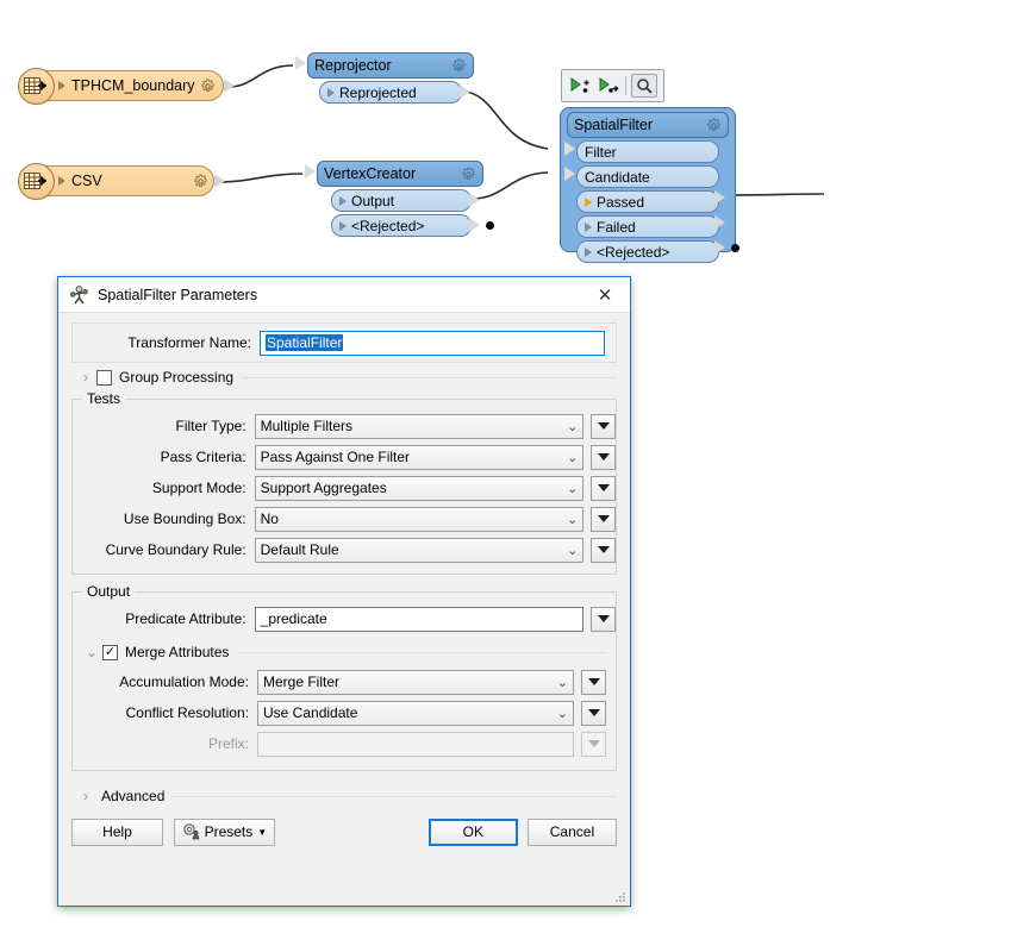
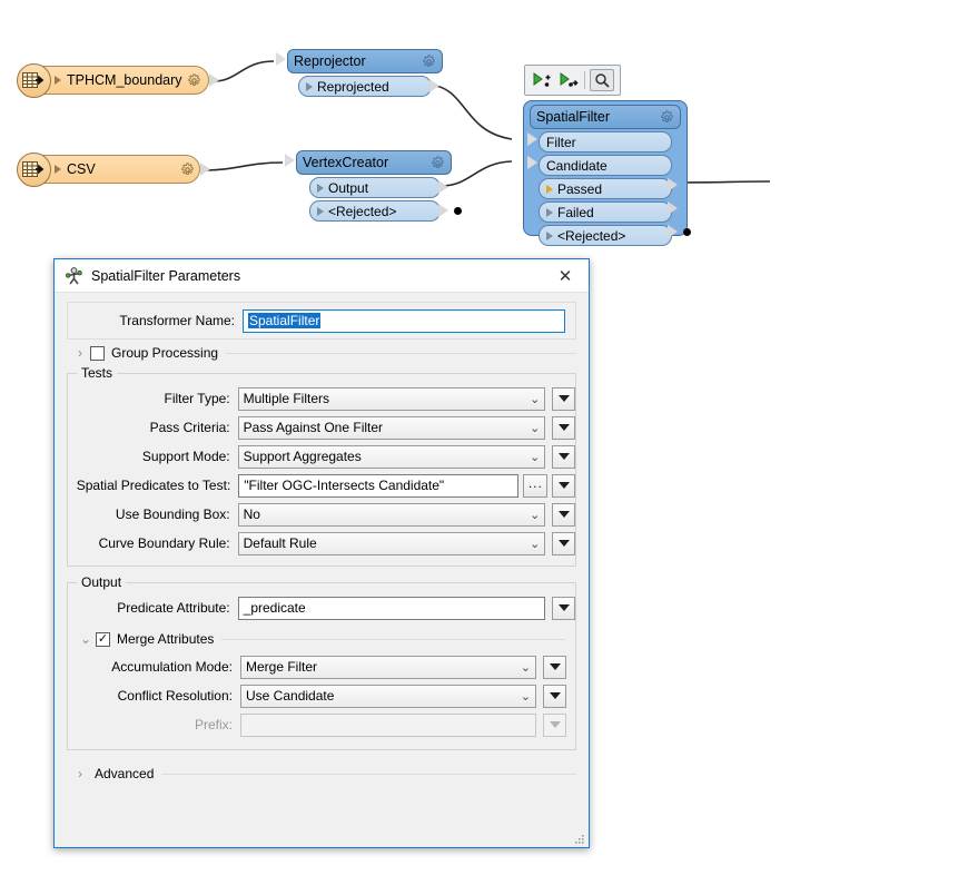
  TPHCM_boundary
  CSV
  Reprojector
  Reprojected
  VertexCreator
  Output
  <Rejected>
  SpatialFilter
  Filter
  Candidate
  Passed
  Failed
  <Rejected>
  SpatialFilter Parameters
  ✕
  Transformer Name:
  SpatialFilter
  ›
  Group Processing
  Tests
  Filter Type:
  Multiple Filters
  ⌄
  Pass Criteria:
  Pass Against One Filter
  ⌄
  Support Mode:
  Support Aggregates
  ⌄
+ Spatial Predicates to Test:
+ "Filter OGC-Intersects Candidate"
+ ...
  Use Bounding Box:
  No
  ⌄
  Curve Boundary Rule:
  Default Rule
  ⌄
  Output
  Predicate Attribute:
  _predicate
  ⌄
  ✓
  Merge Attributes
  Accumulation Mode:
  Merge Filter
  ⌄
  Conflict Resolution:
  Use Candidate
  ⌄
  Prefix:
  ›
  Advanced
- Help
- Presets
- ▼
- OK
- Cancel
